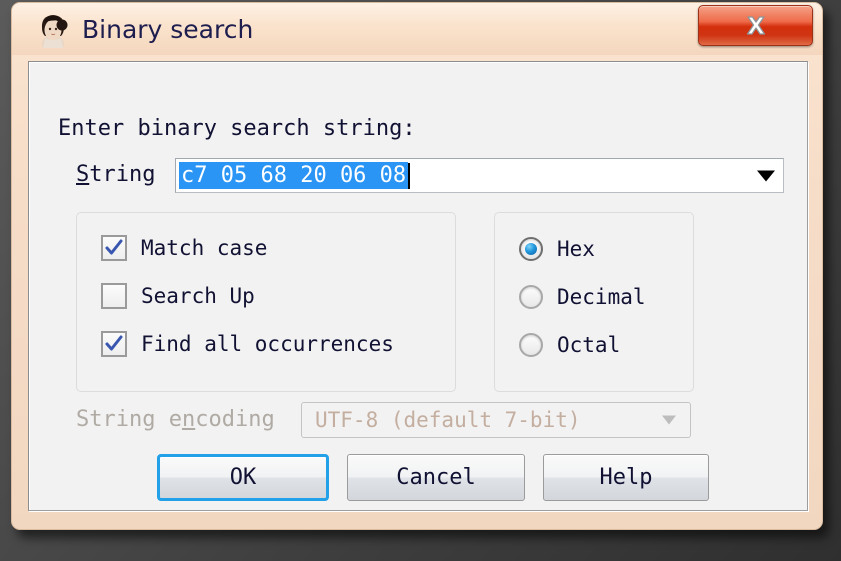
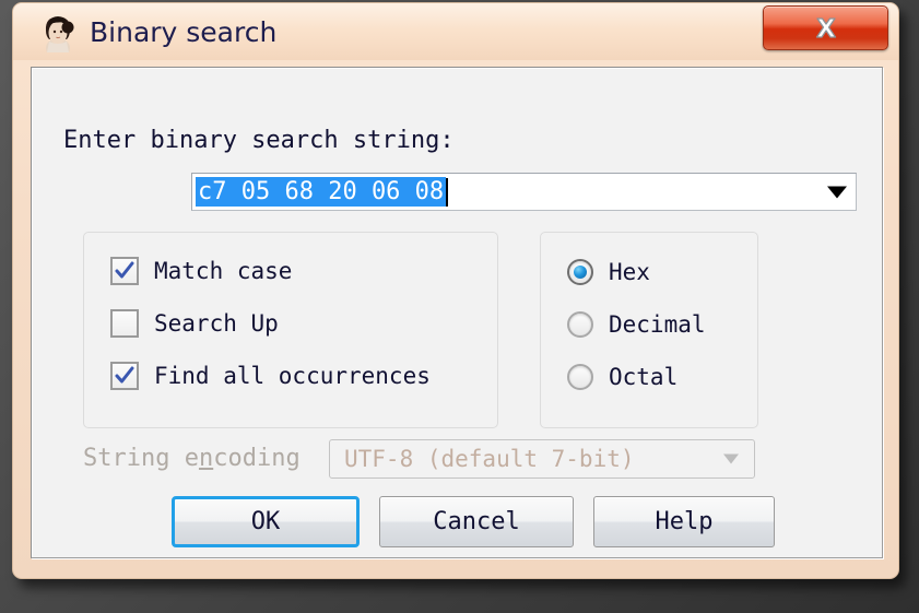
  Binary search
  Enter binary search string:
- String
  c7 05 68 20 06 08
  Match case
  Search Up
  Find all occurrences
  Hex
  Decimal
  Octal
  String encoding
  UTF-8 (default 7-bit)
  OK
  Cancel
  Help
